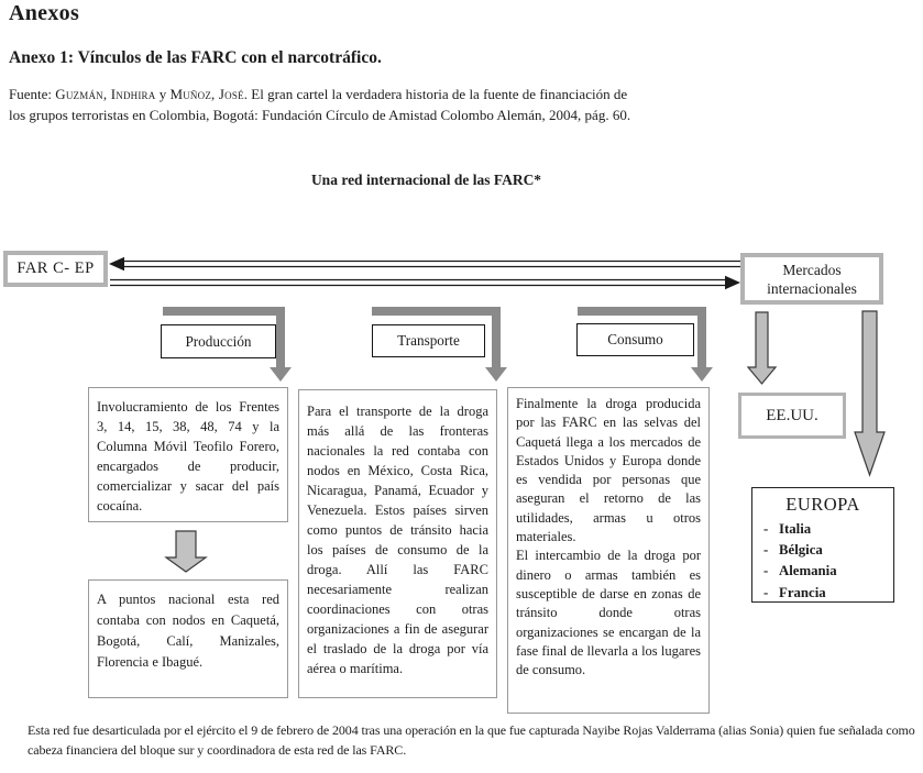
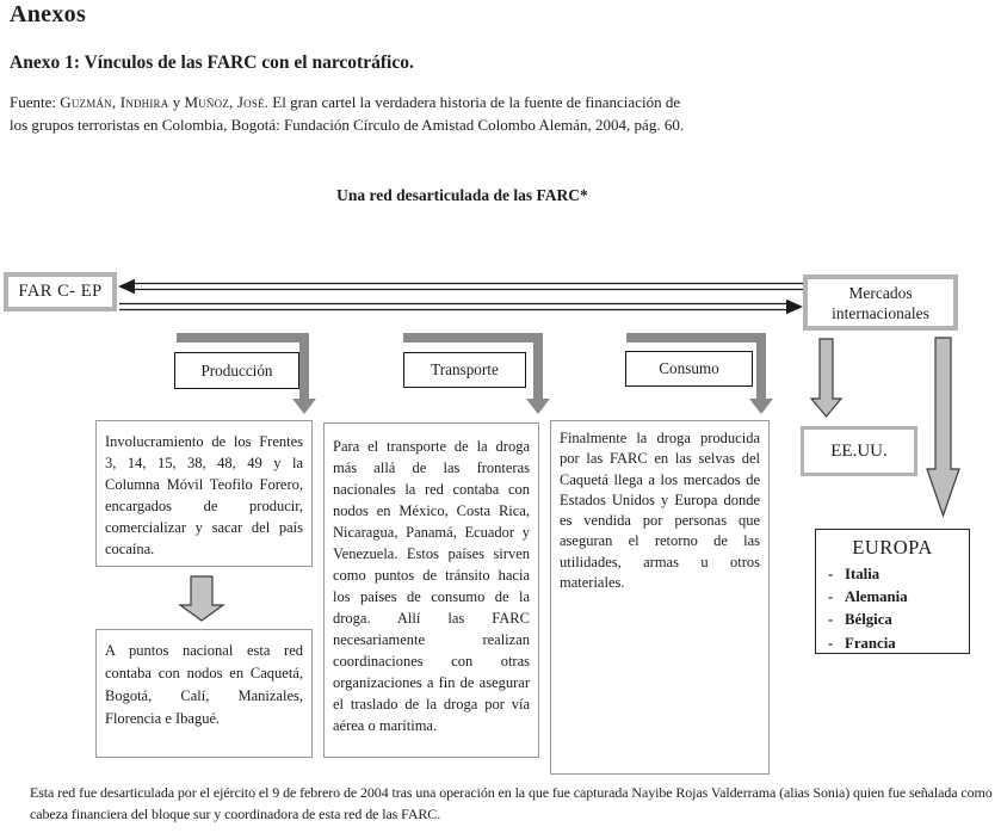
  Anexos
  Anexo 1: Vínculos de las FARC con el narcotráfico.
  Fuente: Guzmán, Indhira y Muñoz, José. El gran cartel la verdadera historia de la fuente de financiación de los grupos terroristas en Colombia, Bogotá: Fundación Círculo de Amistad Colombo Alemán, 2004, pág. 60.
- Una red internacional de las FARC*
+ Una red desarticulada de las FARC*
  FAR C- EP
  Mercados internacionales
  Producción
  Transporte
  Consumo
- Involucramiento de los Frentes 3, 14, 15, 38, 48, 74 y la Columna Móvil Teofilo Forero, encargados de producir, comercializar y sacar del país cocaína.
+ Involucramiento de los Frentes 3, 14, 15, 38, 48, 49 y la Columna Móvil Teofilo Forero, encargados de producir, comercializar y sacar del país cocaína.
  A puntos nacional esta red contaba con nodos en Caquetá, Bogotá, Calí, Manizales, Florencia e Ibagué.
  Para el transporte de la droga más allá de las fronteras nacionales la red contaba con nodos en México, Costa Rica, Nicaragua, Panamá, Ecuador y Venezuela. Estos países sirven como puntos de tránsito hacia los países de consumo de la droga. Allí las FARC necesariamente realizan coordinaciones con otras organizaciones a fin de asegurar el traslado de la droga por vía aérea o marítima.
  Finalmente la droga producida por las FARC en las selvas del Caquetá llega a los mercados de Estados Unidos y Europa donde es vendida por personas que aseguran el retorno de las utilidades, armas u otros materiales.
- El intercambio de la droga por dinero o armas también es susceptible de darse en zonas de tránsito donde otras organizaciones se encargan de la fase final de llevarla a los lugares de consumo.
  EE.UU.
  EUROPA
  -
  Italia
  -
- Bélgica
+ Alemania
  -
- Alemania
+ Bélgica
  -
  Francia
  Esta red fue desarticulada por el ejército el 9 de febrero de 2004 tras una operación en la que fue capturada Nayibe Rojas Valderrama (alias Sonia) quien fue señalada como cabeza financiera del bloque sur y coordinadora de esta red de las FARC.
